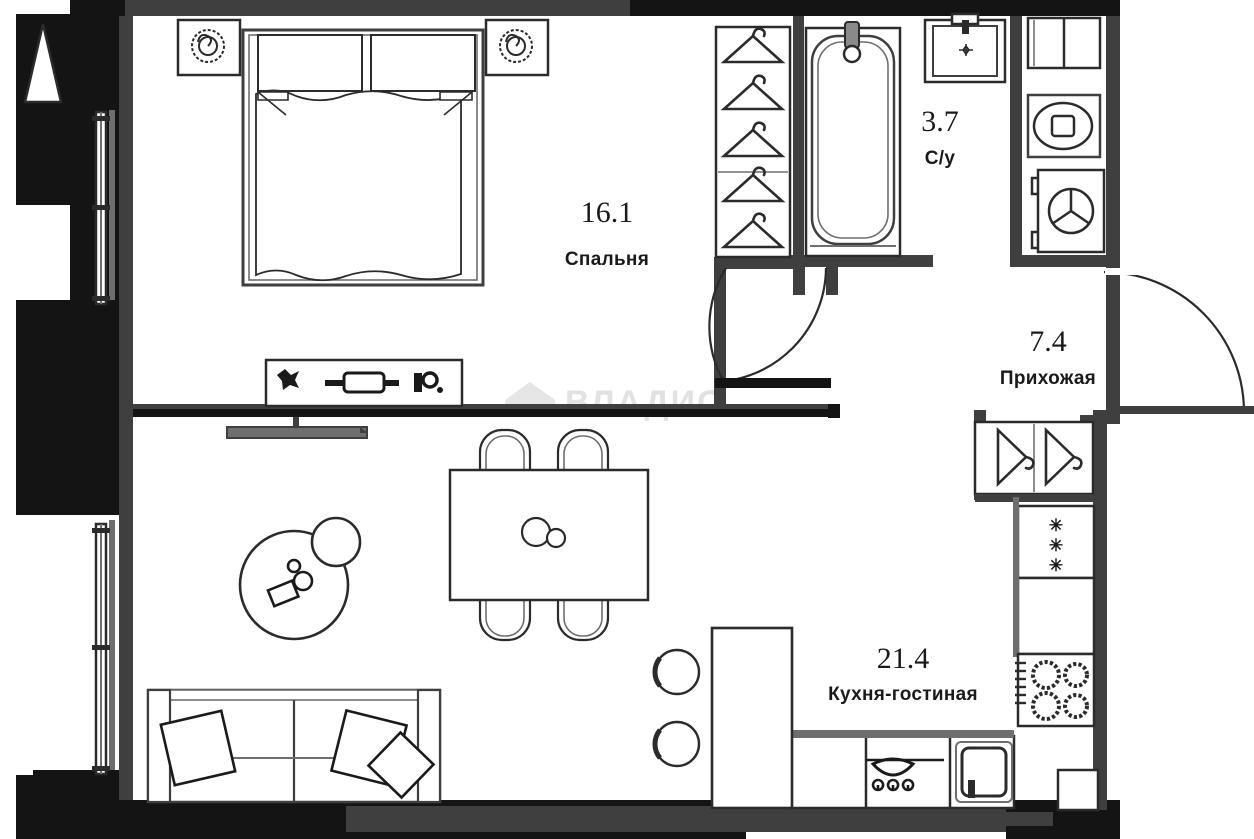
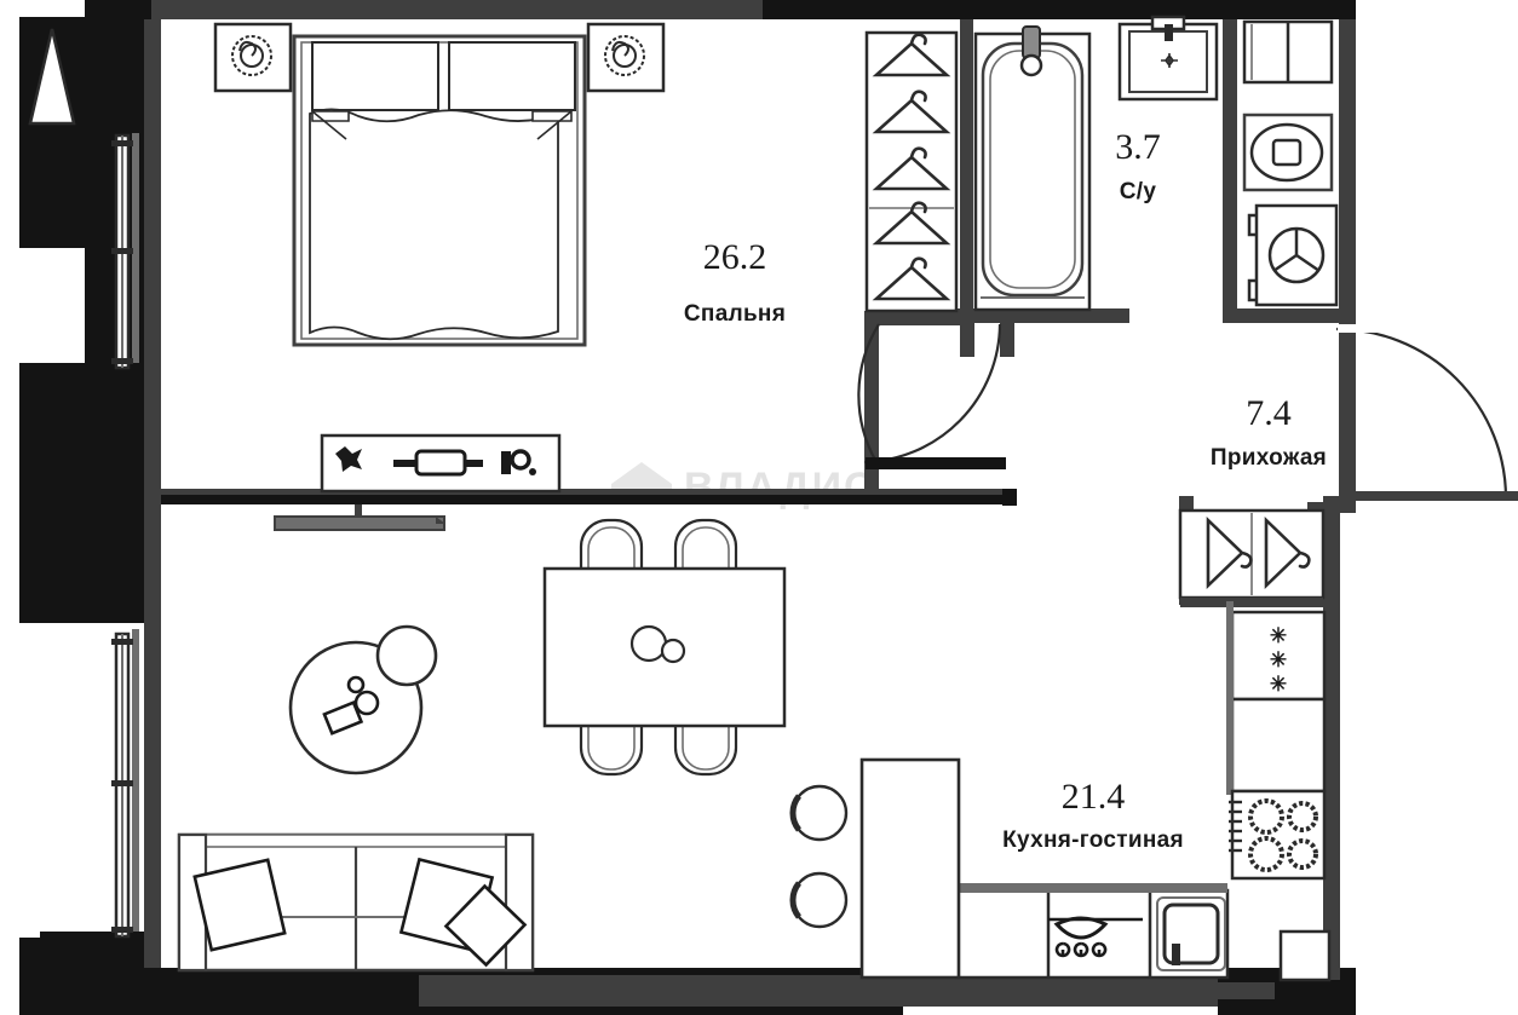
  ВЛАДИС
  ✳
  ✳
  ✳
- 16.1
+ 26.2
  Спальня
  3.7
  С/у
  7.4
  Прихожая
  21.4
  Кухня-гостиная
